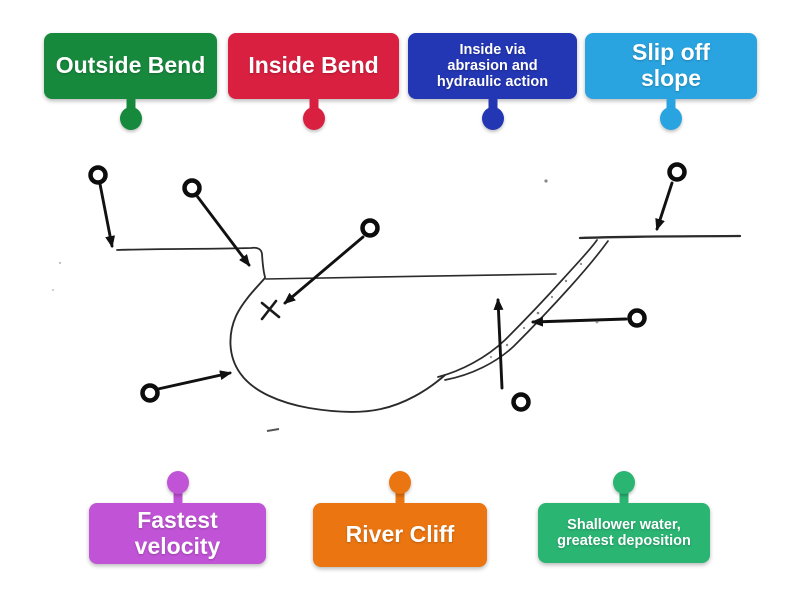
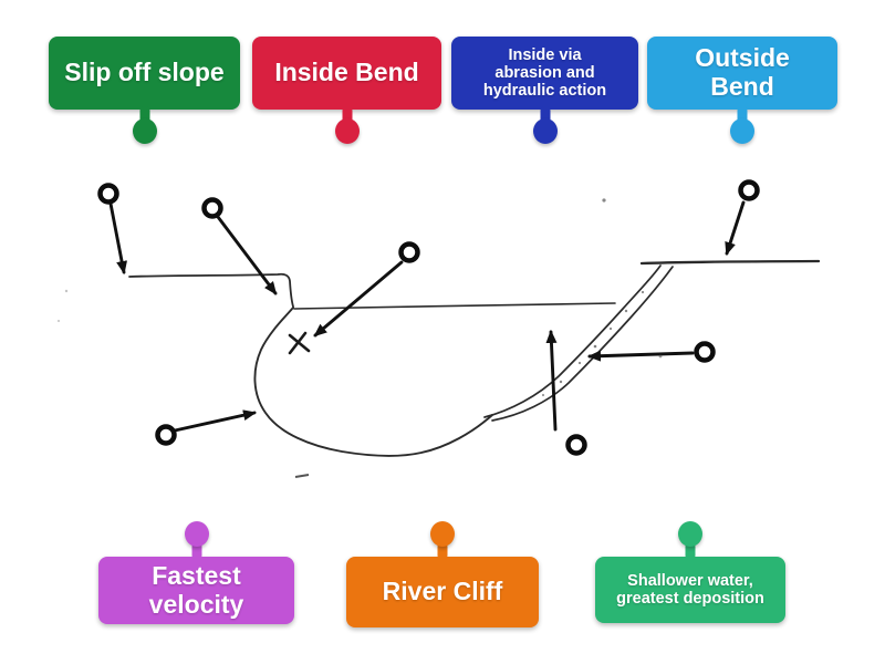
- Outside Bend
+ Slip off slope
  Inside Bend
  Inside via abrasion and hydraulic action
- Slip off slope
+ Outside Bend
  Fastest velocity
  River Cliff
  Shallower water, greatest deposition
